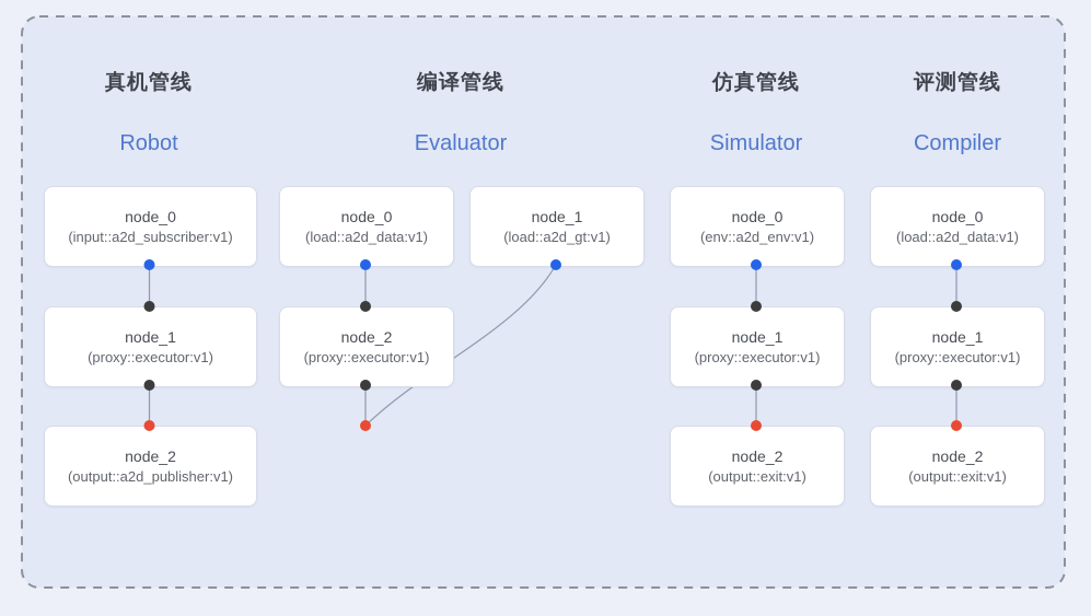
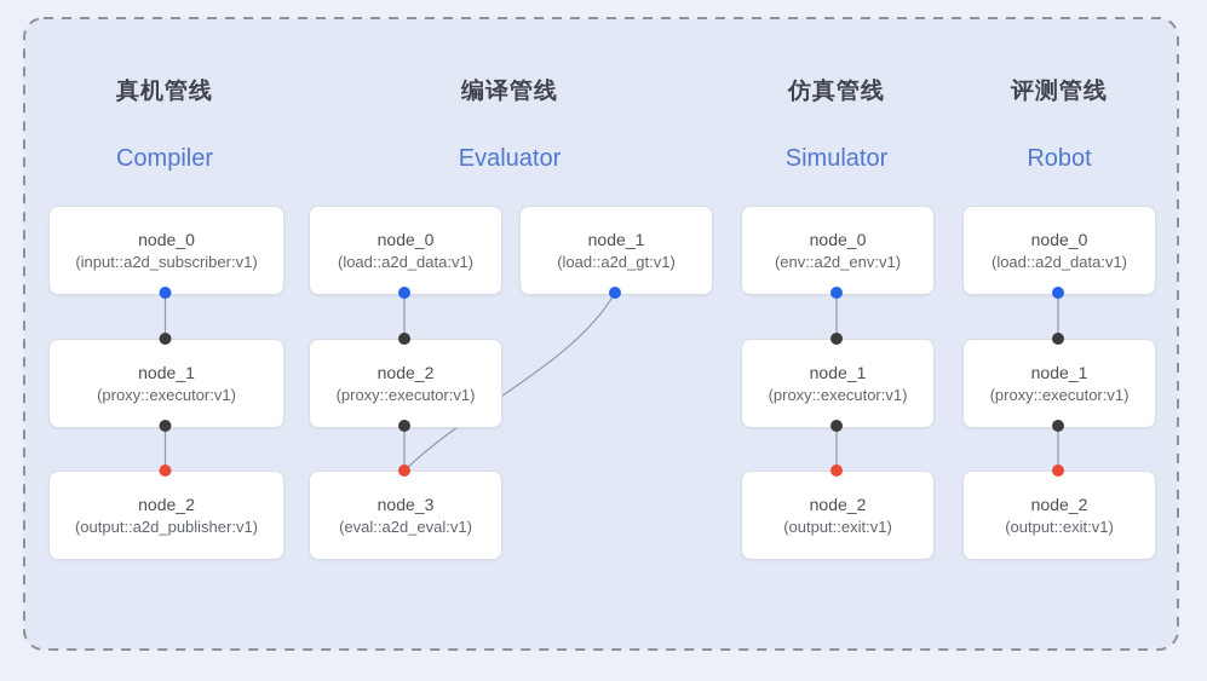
  真机管线
- Robot
+ Compiler
  node_0
  (input::a2d_subscriber:v1)
  node_1
  (proxy::executor:v1)
  node_2
  (output::a2d_publisher:v1)
  编译管线
  Evaluator
  node_0
  (load::a2d_data:v1)
  node_1
  (load::a2d_gt:v1)
  node_2
  (proxy::executor:v1)
+ node_3
+ (eval::a2d_eval:v1)
  仿真管线
  Simulator
  node_0
  (env::a2d_env:v1)
  node_1
  (proxy::executor:v1)
  node_2
  (output::exit:v1)
  评测管线
- Compiler
+ Robot
  node_0
  (load::a2d_data:v1)
  node_1
  (proxy::executor:v1)
  node_2
  (output::exit:v1)
